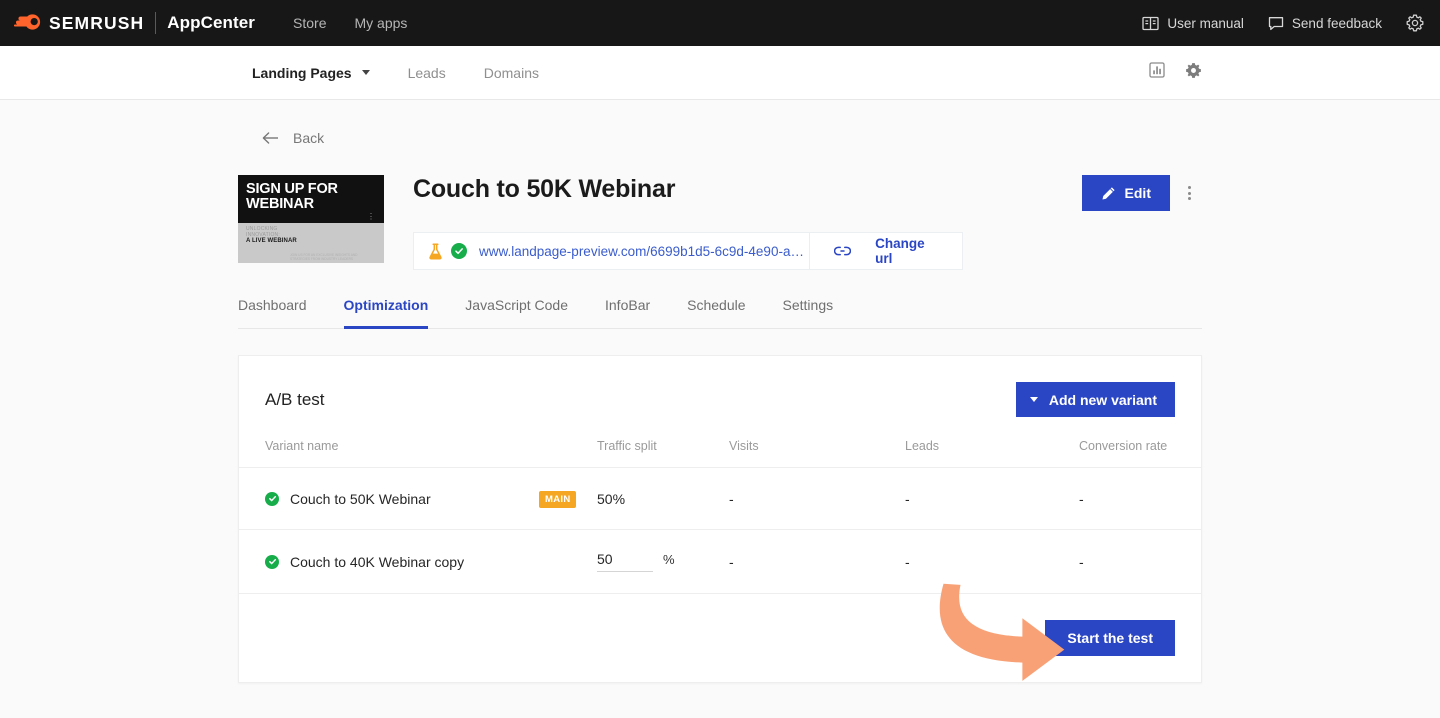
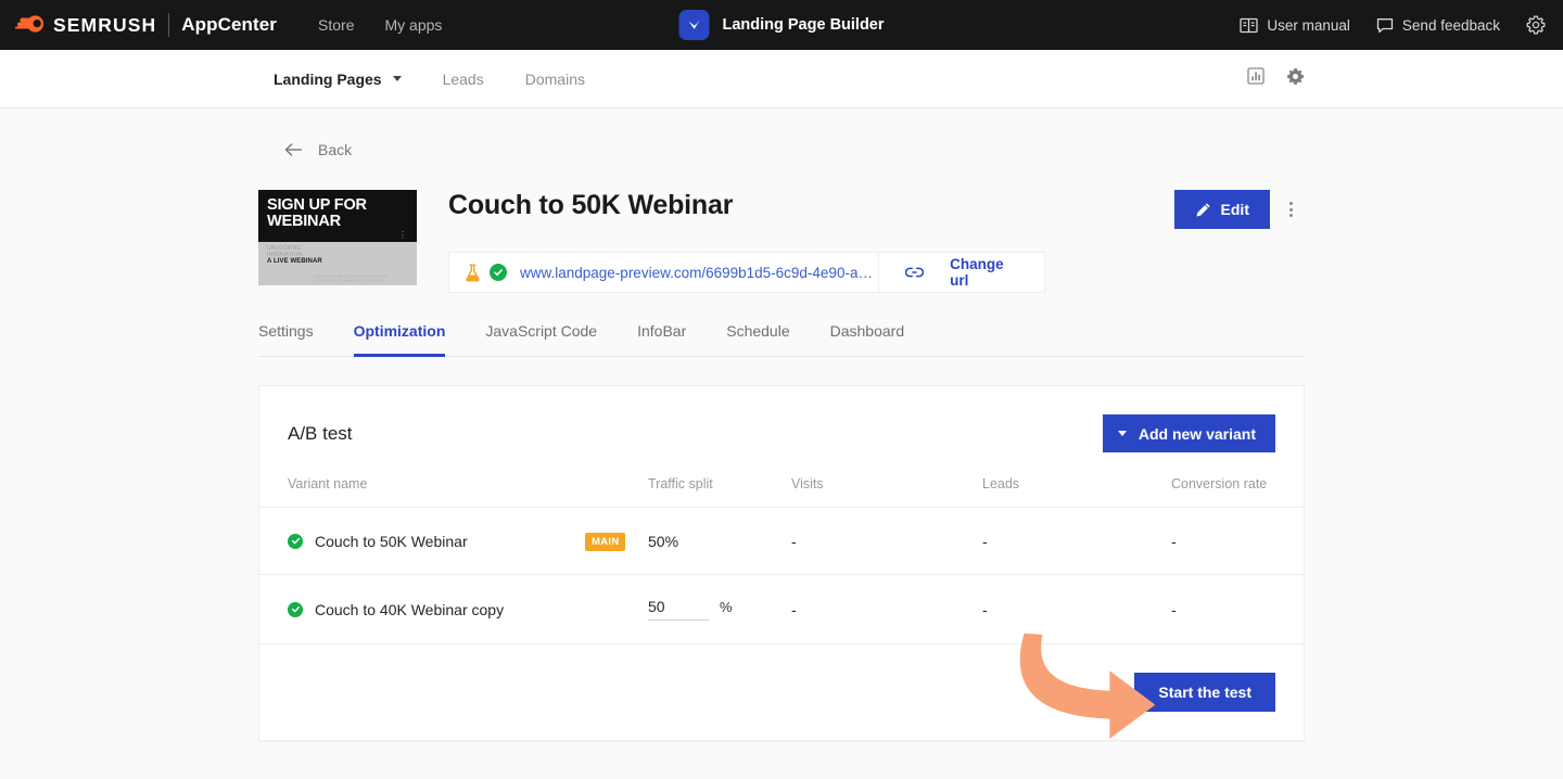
  SEMRUSH
  AppCenter
  Store
  My apps
+ Landing Page Builder
  User manual
  Send feedback
  Landing Pages
  Leads
  Domains
  Back
  SIGN UP FOR
  WEBINAR
  ⋮
  Couch to 50K Webinar
  Edit
  www.landpage-preview.com/6699b1d5-6c9d-4e90-ab3.
  Change url
- Dashboard
+ Settings
  Optimization
  JavaScript Code
  InfoBar
  Schedule
- Settings
+ Dashboard
  A/B test
  Add new variant
  Variant name		Traffic split	Visits	Leads	Conversion rate
  Couch to 50K Webinar	MAIN	50%	-	-	-
  Couch to 40K Webinar copy		50 %	-	-	-
  Start the test
